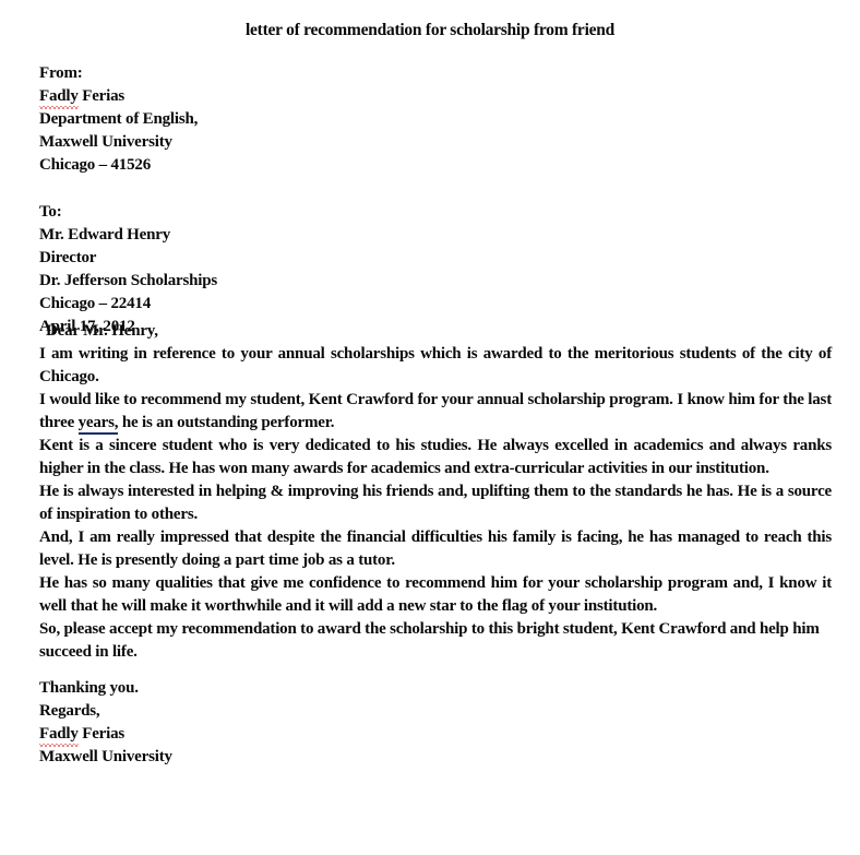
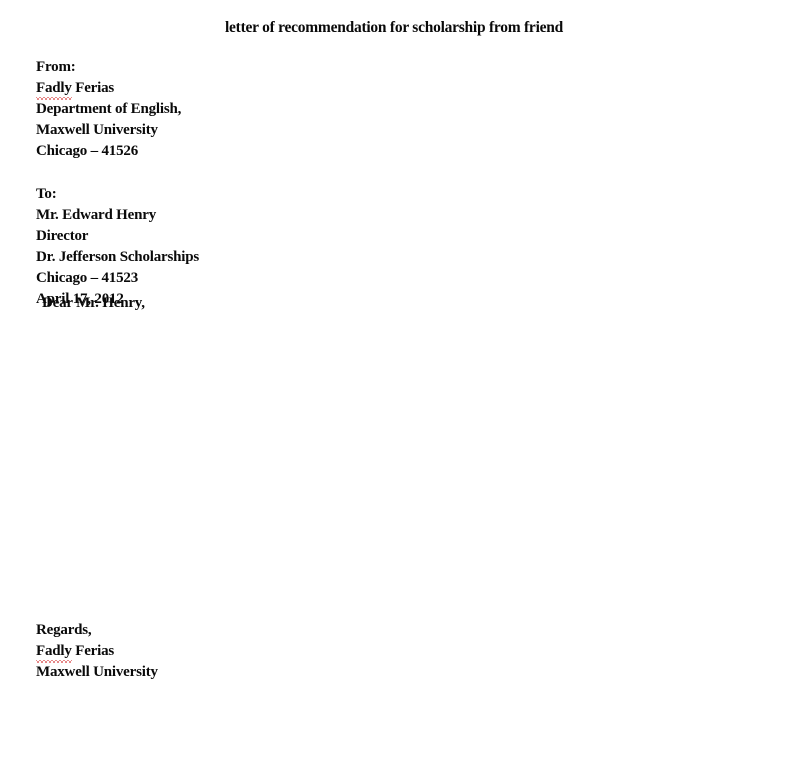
  letter of recommendation for scholarship from friend
  From:
  Fadly Ferias
  Department of English,
  Maxwell University
  Chicago – 41526
  To:
  Mr. Edward Henry
  Director
  Dr. Jefferson Scholarships
- Chicago – 22414
+ Chicago – 41523
  April 17, 2012
  Dear Mr. Henry,
- I am writing in reference to your annual scholarships which is awarded to the meritorious students of the city of Chicago.
- I would like to recommend my student, Kent Crawford for your annual scholarship program. I know him for the last three years, he is an outstanding performer.
- Kent is a sincere student who is very dedicated to his studies. He always excelled in academics and always ranks higher in the class. He has won many awards for academics and extra-curricular activities in our institution.
- He is always interested in helping & improving his friends and, uplifting them to the standards he has. He is a source of inspiration to others.
- And, I am really impressed that despite the financial difficulties his family is facing, he has managed to reach this level. He is presently doing a part time job as a tutor.
- He has so many qualities that give me confidence to recommend him for your scholarship program and, I know it well that he will make it worthwhile and it will add a new star to the flag of your institution.
- So, please accept my recommendation to award the scholarship to this bright student, Kent Crawford and help him succeed in life.
- Thanking you.
  Regards,
  Fadly Ferias
  Maxwell University
